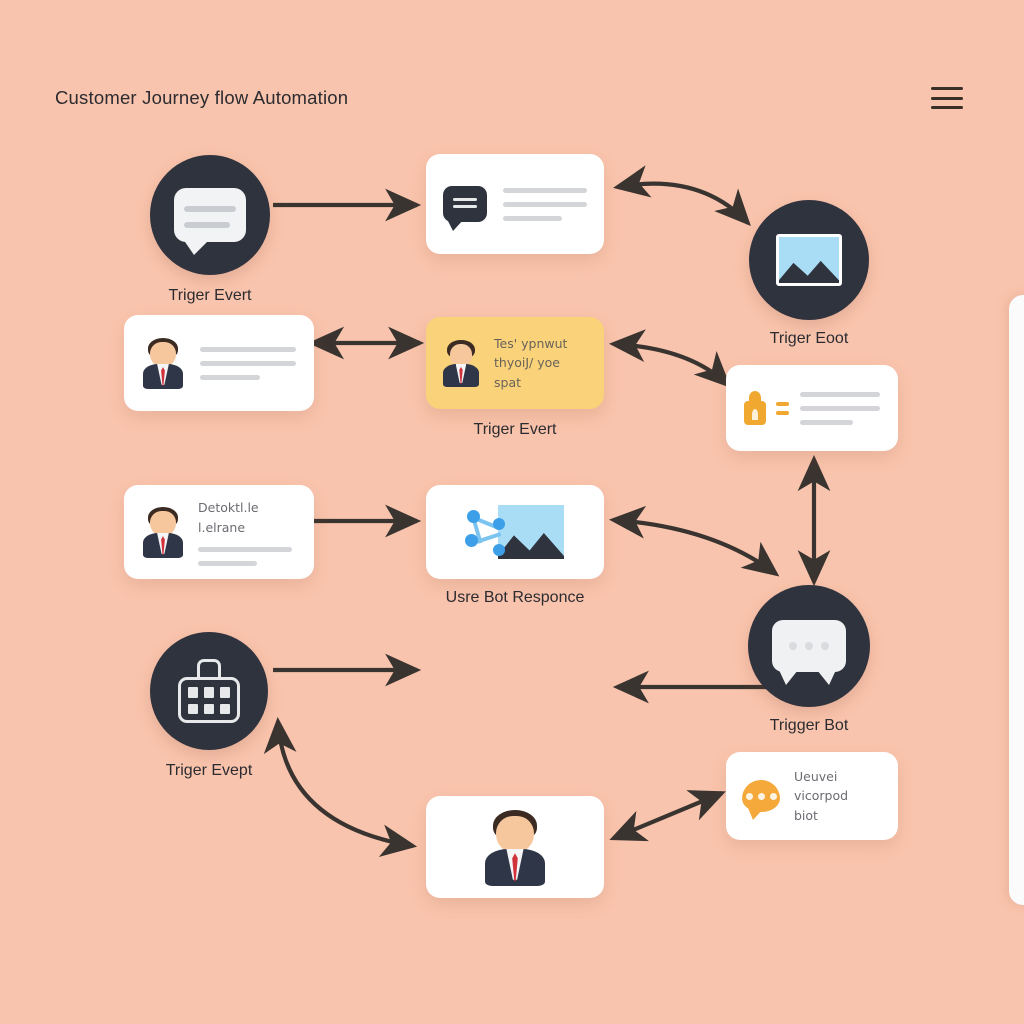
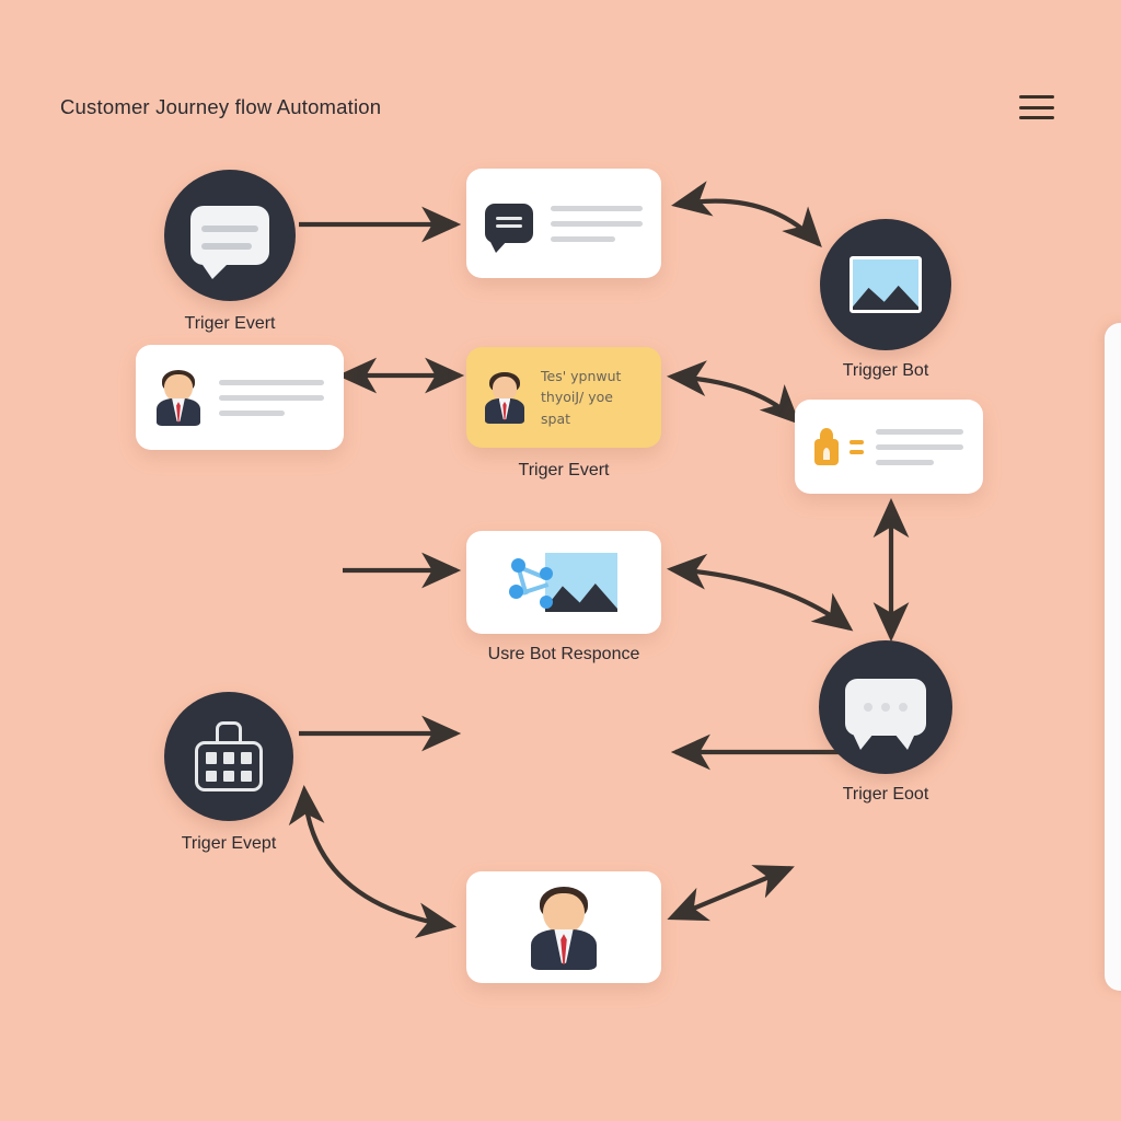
  Customer Journey flow Automation
  Triger Evert
- Triger Eoot
+ Trigger Bot
  Tes' ypnwut
  thyoiJ/ yoe spat
  Triger Evert
- Detoktl.le l.elrane
  Usre Bot Responce
  Triger Evept
- Trigger Bot
+ Triger Eoot
- Ueuvei vicorpod
- biot
